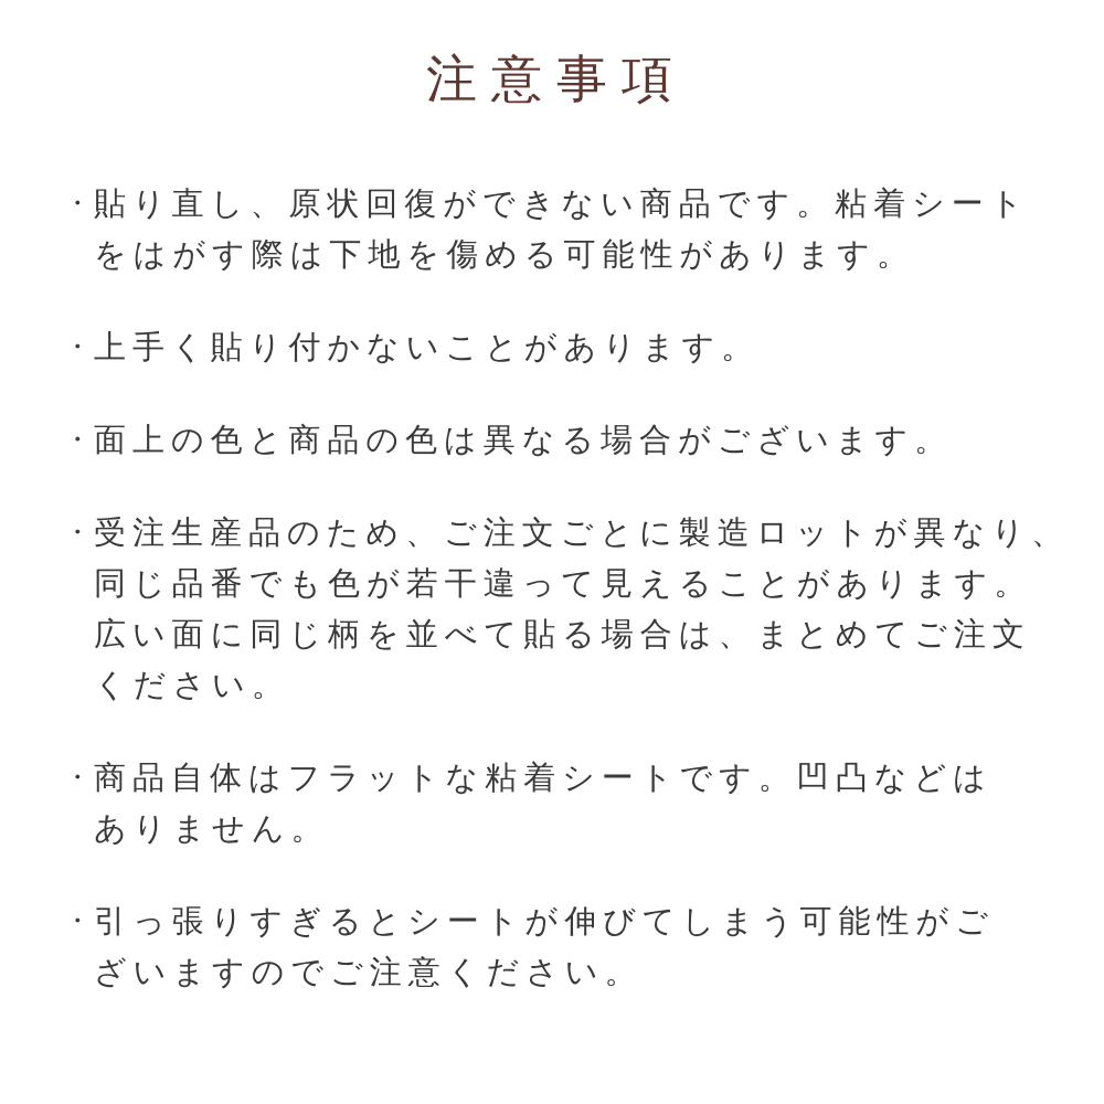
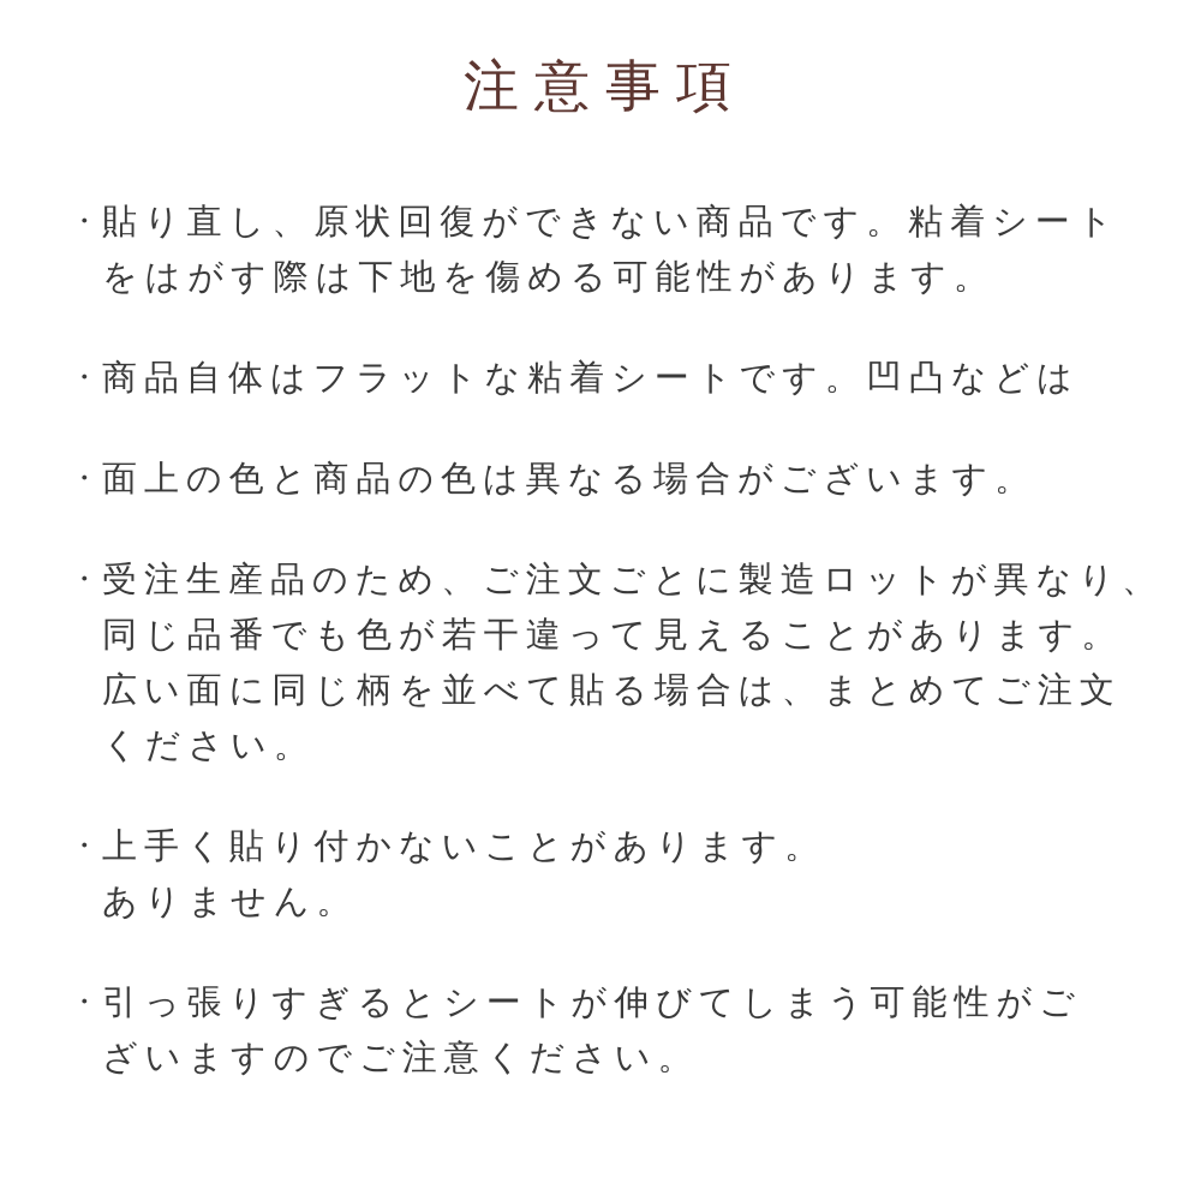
  注意事項
  ・
  貼り直し、原状回復ができない商品です。粘着シート
  をはがす際は下地を傷める可能性があります。
  ・
- 上手く貼り付かないことがあります。
+ 商品自体はフラットな粘着シートです。凹凸などは
  ・
  面上の色と商品の色は異なる場合がございます。
  ・
  受注生産品のため、ご注文ごとに製造ロットが異なり、
  同じ品番でも色が若干違って見えることがあります。
  広い面に同じ柄を並べて貼る場合は、まとめてご注文
  ください。
  ・
- 商品自体はフラットな粘着シートです。凹凸などは
+ 上手く貼り付かないことがあります。
  ありません。
  ・
  引っ張りすぎるとシートが伸びてしまう可能性がご
  ざいますのでご注意ください。
